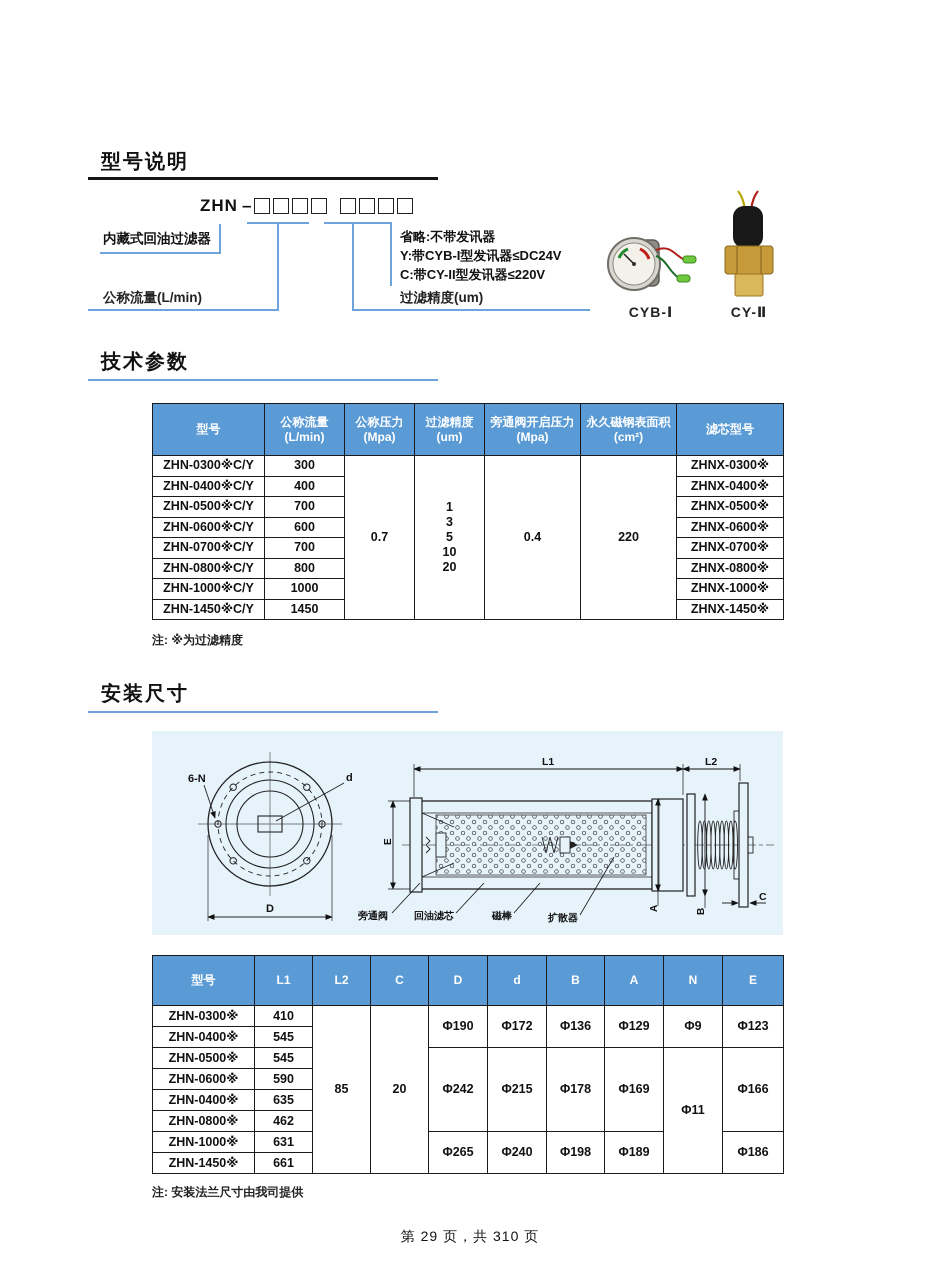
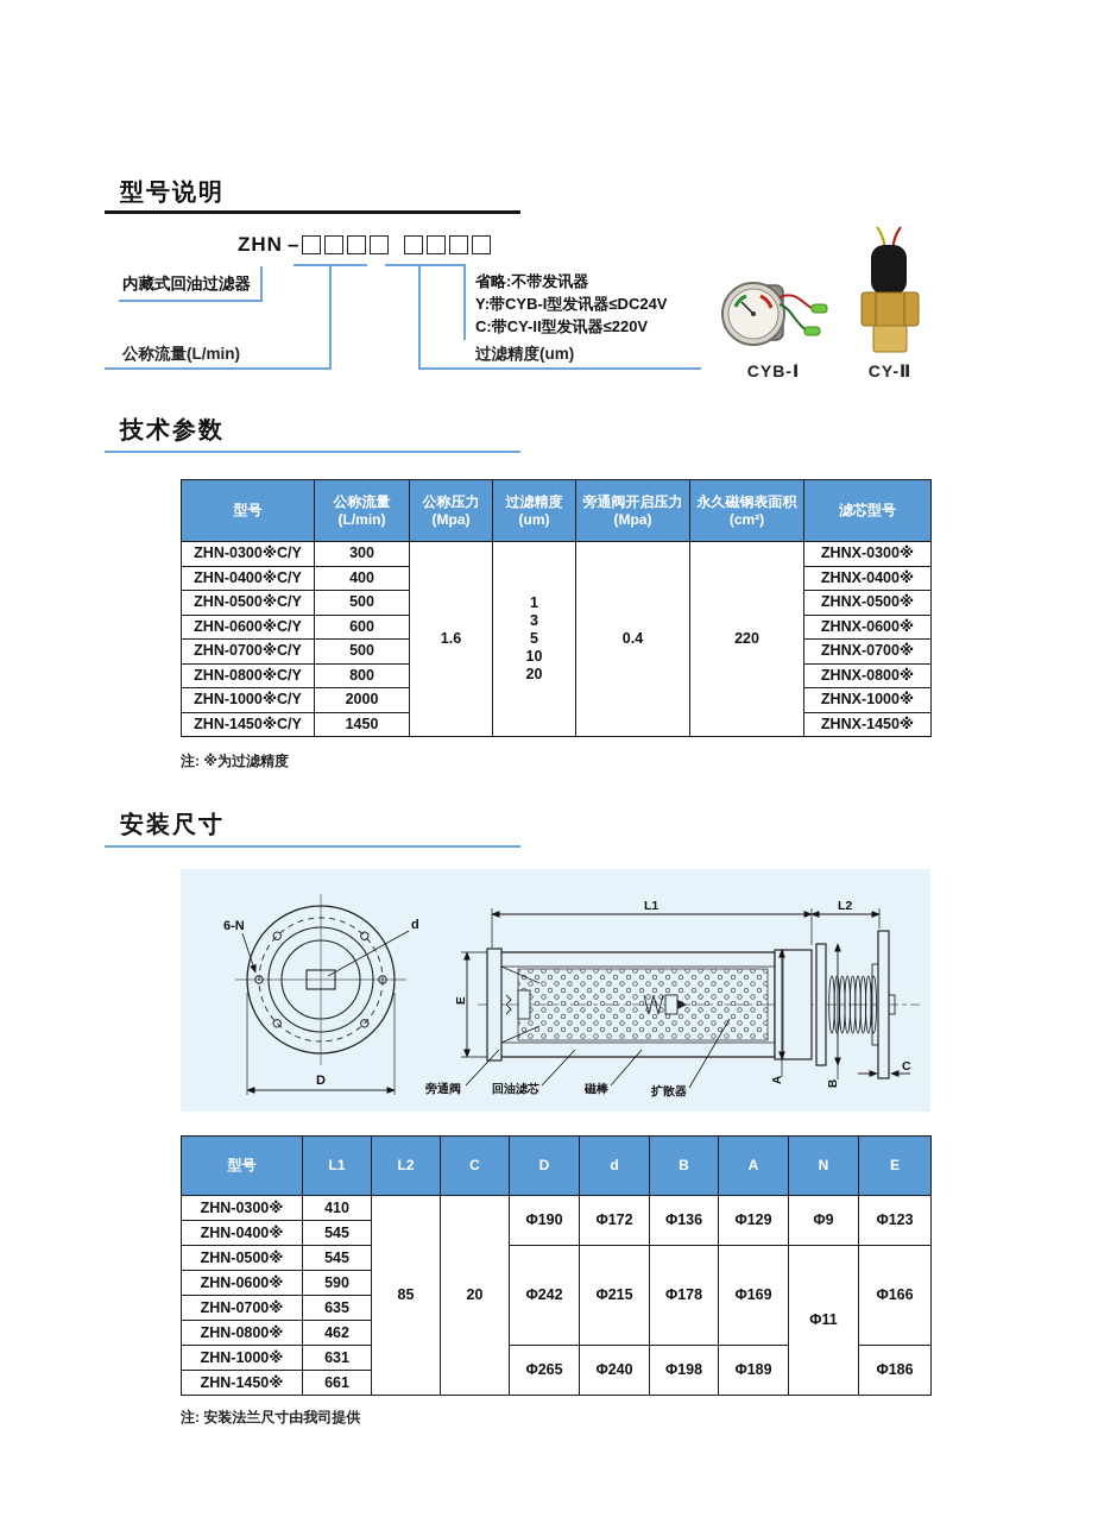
  型号说明
  ZHN
  –
  内藏式回油过滤器
  公称流量(L/min)
  过滤精度(um)
  省略:不带发讯器
  Y:带CYB-I型发讯器≤DC24V
  C:带CY-II型发讯器≤220V
  CYB-Ⅰ
  CY-Ⅱ
  技术参数
  型号	公称流量 (L/min)	公称压力 (Mpa)	过滤精度 (um)	旁通阀开启压力 (Mpa)	永久磁钢表面积 (cm²)	滤芯型号
- ZHN-0300※C/Y	300	0.7	1 3 5 10 20	0.4	220	ZHNX-0300※
+ ZHN-0300※C/Y	300	1.6	1 3 5 10 20	0.4	220	ZHNX-0300※
  ZHN-0400※C/Y	400	ZHNX-0400※
- ZHN-0500※C/Y	700	ZHNX-0500※
+ ZHN-0500※C/Y	500	ZHNX-0500※
  ZHN-0600※C/Y	600	ZHNX-0600※
- ZHN-0700※C/Y	700	ZHNX-0700※
+ ZHN-0700※C/Y	500	ZHNX-0700※
  ZHN-0800※C/Y	800	ZHNX-0800※
- ZHN-1000※C/Y	1000	ZHNX-1000※
+ ZHN-1000※C/Y	2000	ZHNX-1000※
  ZHN-1450※C/Y	1450	ZHNX-1450※
  注: ※为过滤精度
  安装尺寸
  6-N
  d
  D
  L1
  L2
  C
  旁通阀
  回油滤芯
  磁棒
  扩散器
  型号	L1	L2	C	D	d	B	A	N	E
  ZHN-0300※	410	85	20	Φ190	Φ172	Φ136	Φ129	Φ9	Φ123
  ZHN-0400※	545
  ZHN-0500※	545	Φ242	Φ215	Φ178	Φ169	Φ11	Φ166
  ZHN-0600※	590
- ZHN-0400※	635
+ ZHN-0700※	635
  ZHN-0800※	462
  ZHN-1000※	631	Φ265	Φ240	Φ198	Φ189	Φ186
  ZHN-1450※	661
  注: 安装法兰尺寸由我司提供
- 第 29 页，共 310 页
